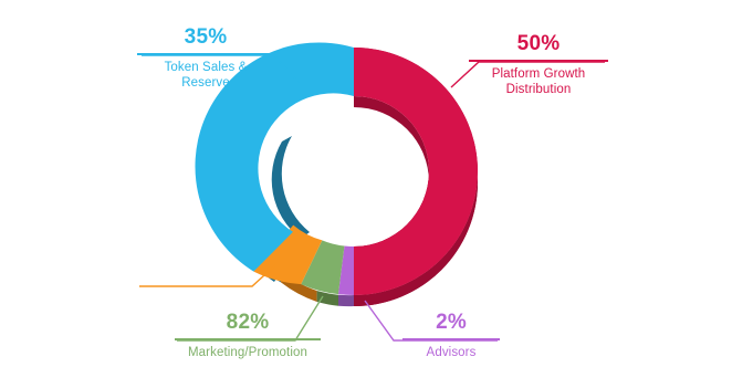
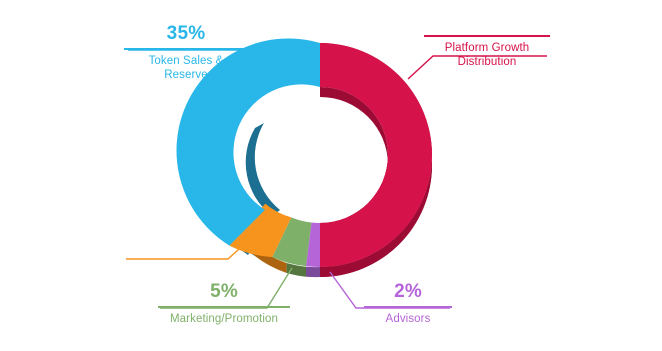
  35%
  Token Sales &
  Reserve
- 50%
  Platform Growth
  Distribution
- 82%
+ 5%
  Marketing/Promotion
  2%
  Advisors
